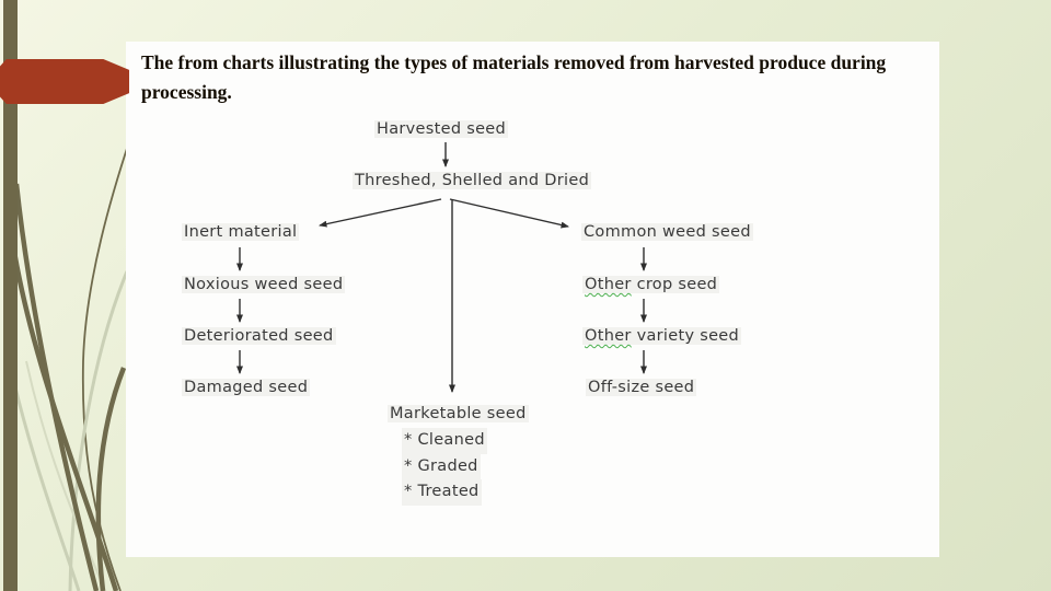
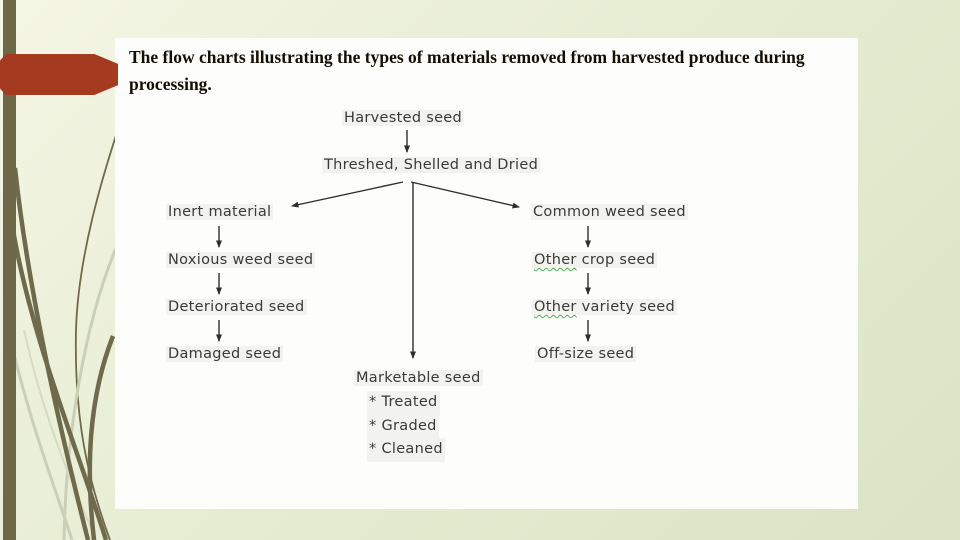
- The from charts illustrating the types of materials removed from harvested produce during processing.
+ The flow charts illustrating the types of materials removed from harvested produce during processing.
  Harvested seed
  Threshed, Shelled and Dried
  Inert material
  Noxious weed seed
  Deteriorated seed
  Damaged seed
  Common weed seed
  Other crop seed
  Other variety seed
  Off-size seed
  Marketable seed
- * Cleaned
+ * Treated
  * Graded
- * Treated
+ * Cleaned
